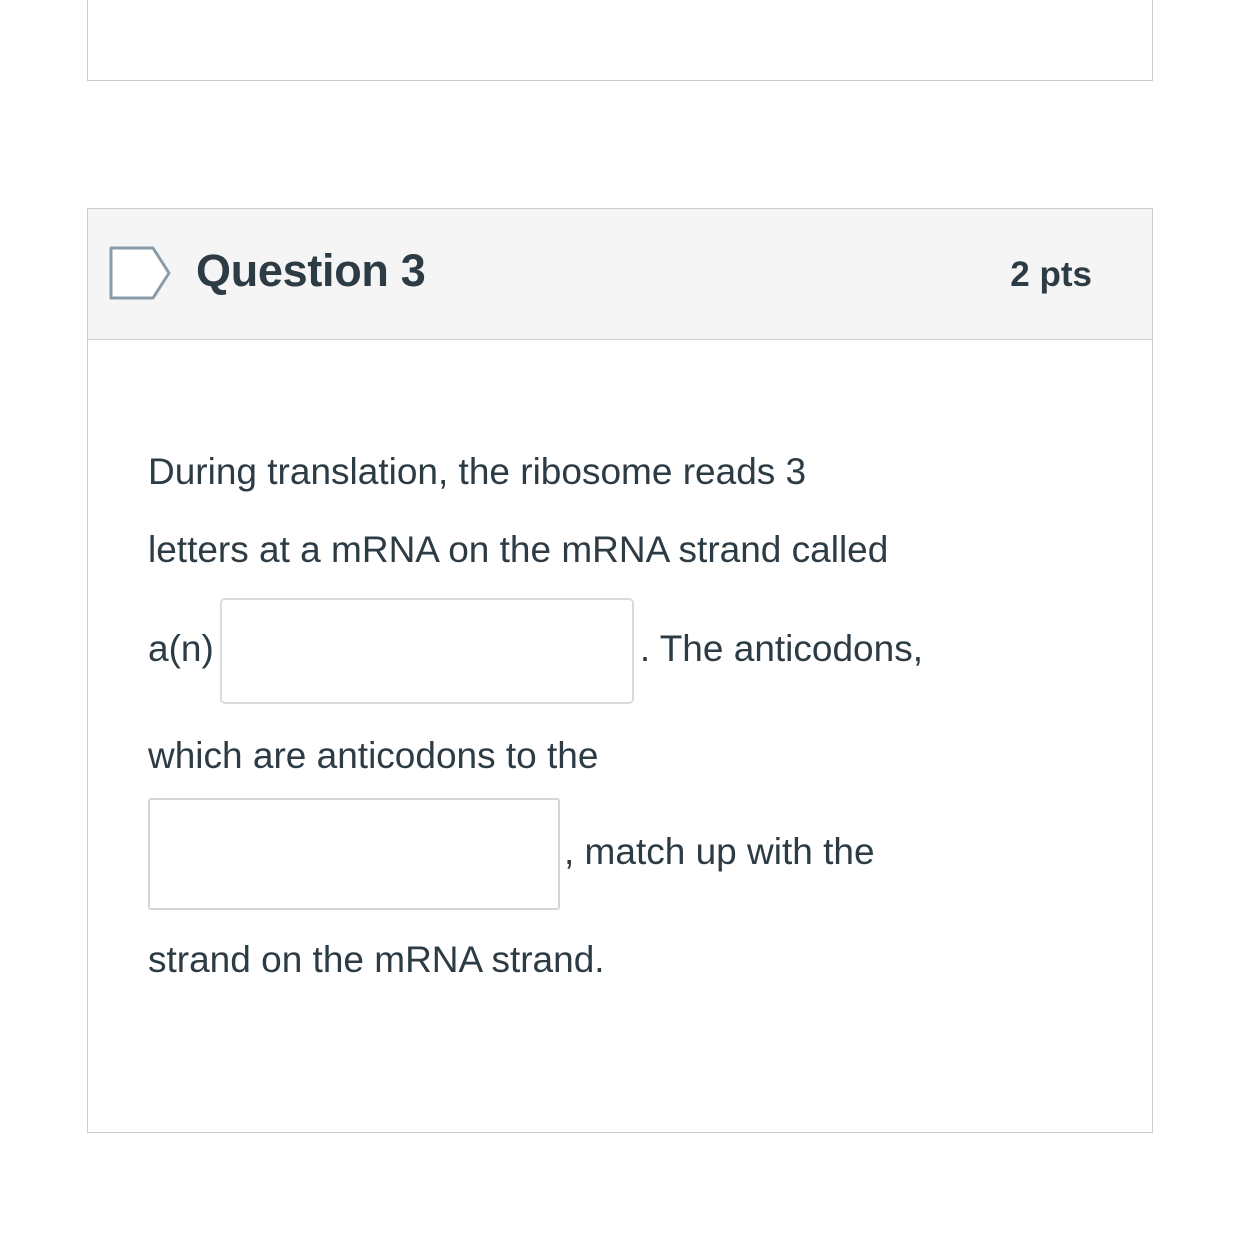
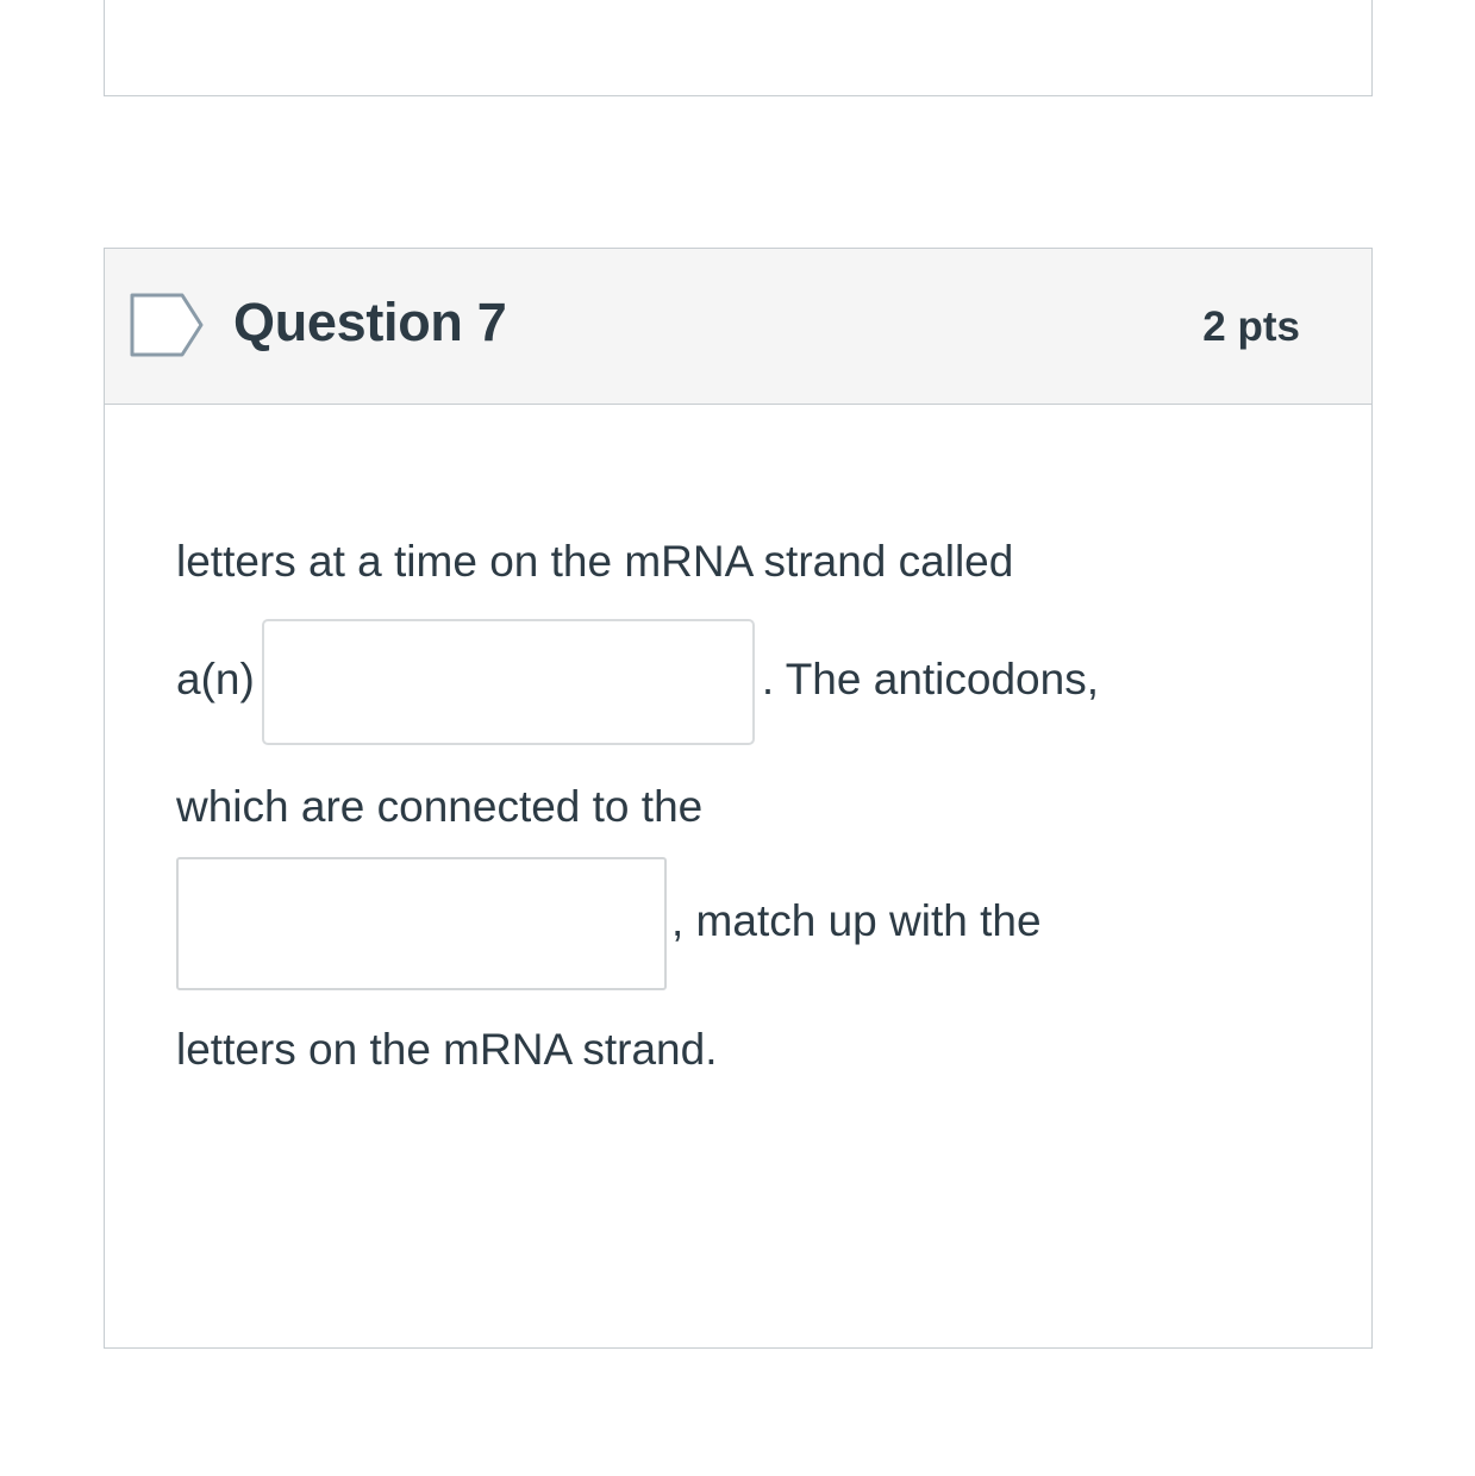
- Question 3
+ Question 7
  2 pts
- During translation, the ribosome reads 3
- letters at a mRNA on the mRNA strand called
+ letters at a time on the mRNA strand called
  a(n) . The anticodons,
- which are anticodons to the
+ which are connected to the
  , match up with the
- strand on the mRNA strand.
+ letters on the mRNA strand.
